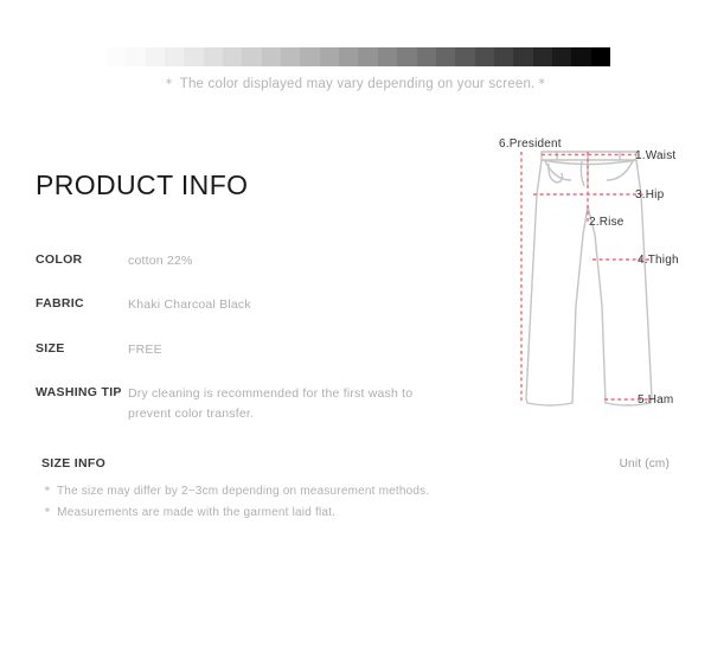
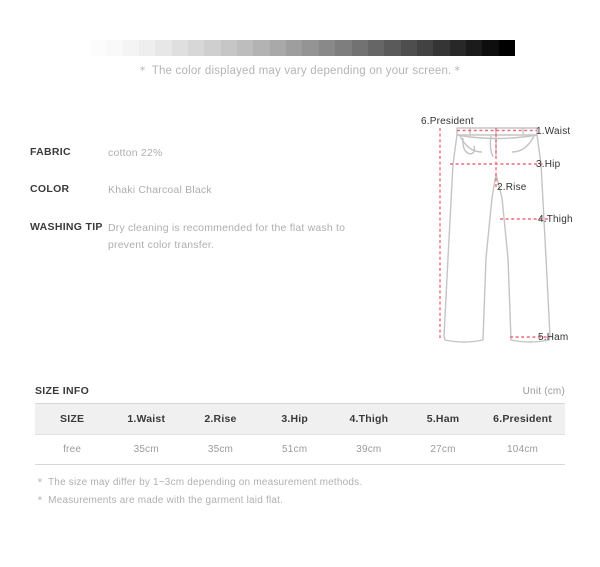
  ＊ The color displayed may vary depending on your screen.＊
- PRODUCT INFO
- COLOR
+ FABRIC
  cotton 22%
- FABRIC
+ COLOR
  Khaki Charcoal Black
- SIZE
- FREE
  WASHING TIP
- Dry cleaning is recommended for the first wash to prevent color transfer.
+ Dry cleaning is recommended for the flat wash to prevent color transfer.
  6.President
  1.Waist
  3.Hip
  2.Rise
  4.Thigh
  5.Ham
  SIZE INFO
  Unit (cm)
+ SIZE	1.Waist	2.Rise	3.Hip	4.Thigh	5.Ham	6.President
+ free	35cm	35cm	51cm	39cm	27cm	104cm
- ＊ The size may differ by 2~3cm depending on measurement methods.
+ ＊ The size may differ by 1~3cm depending on measurement methods.
  ＊ Measurements are made with the garment laid flat.
